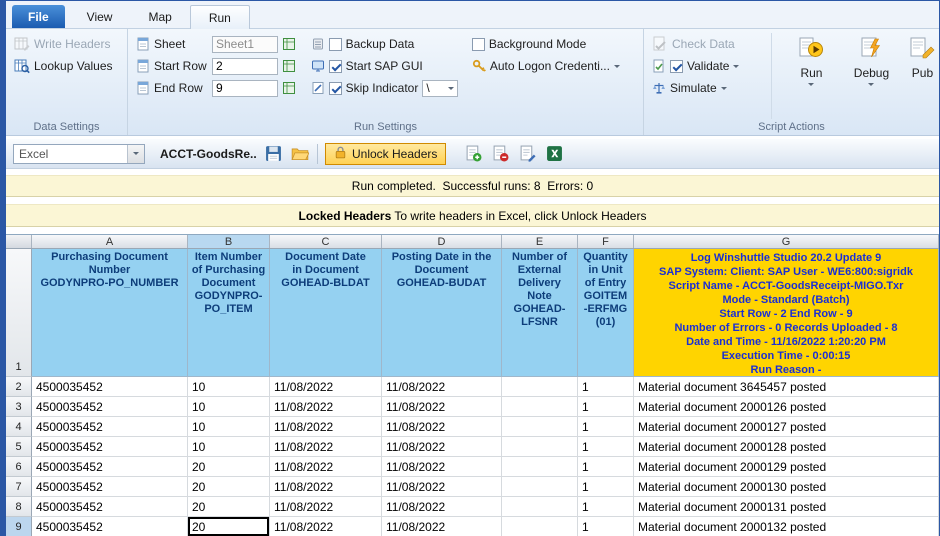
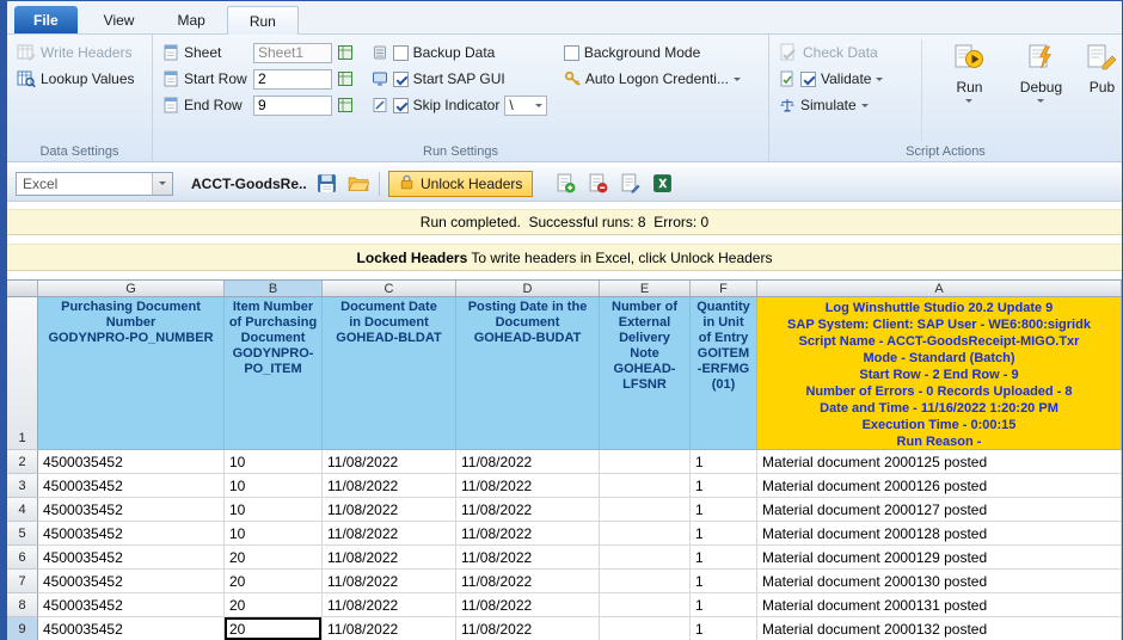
  File
  View
  Map
  Run
  Write Headers
  Lookup Values
  Data Settings
  Sheet
  Sheet1
  Start Row
  2
  End Row
  9
  Backup Data
  Start SAP GUI
  Skip Indicator
  \
  Background Mode
  Auto Logon Credenti...
  Run Settings
  Check Data
  Validate
  Simulate
  Run
  Debug
  Pub
  Script Actions
  Excel
  ACCT-GoodsRe..
  Unlock Headers
  Run completed. Successful runs: 8 Errors: 0
  Locked Headers
  To write headers in Excel, click Unlock Headers
- A
+ G
  B
  C
  D
  E
  F
- G
+ A
  1
  Purchasing Document
  Number
  GODYNPRO-PO_NUMBER
  Item Number
  of Purchasing
  Document
  GODYNPRO-
  PO_ITEM
  Document Date
  in Document
  GOHEAD-BLDAT
  Posting Date in the
  Document
  GOHEAD-BUDAT
  Number of
  External
  Delivery
  Note
  GOHEAD-
  LFSNR
  Quantity
  in Unit
  of Entry
  GOITEM
  -ERFMG
  (01)
  Log Winshuttle Studio 20.2 Update 9
  SAP System: Client: SAP User - WE6:800:sigridk
  Script Name - ACCT-GoodsReceipt-MIGO.Txr
  Mode - Standard (Batch)
  Start Row - 2 End Row - 9
  Number of Errors - 0 Records Uploaded - 8
  Date and Time - 11/16/2022 1:20:20 PM
  Execution Time - 0:00:15
  Run Reason -
  2
  4500035452
  10
  11/08/2022
  11/08/2022
  1
- Material document 3645457 posted
+ Material document 2000125 posted
  3
  4500035452
  10
  11/08/2022
  11/08/2022
  1
  Material document 2000126 posted
  4
  4500035452
  10
  11/08/2022
  11/08/2022
  1
  Material document 2000127 posted
  5
  4500035452
  10
  11/08/2022
  11/08/2022
  1
  Material document 2000128 posted
  6
  4500035452
  20
  11/08/2022
  11/08/2022
  1
  Material document 2000129 posted
  7
  4500035452
  20
  11/08/2022
  11/08/2022
  1
  Material document 2000130 posted
  8
  4500035452
  20
  11/08/2022
  11/08/2022
  1
  Material document 2000131 posted
  9
  4500035452
  20
  11/08/2022
  11/08/2022
  1
  Material document 2000132 posted
